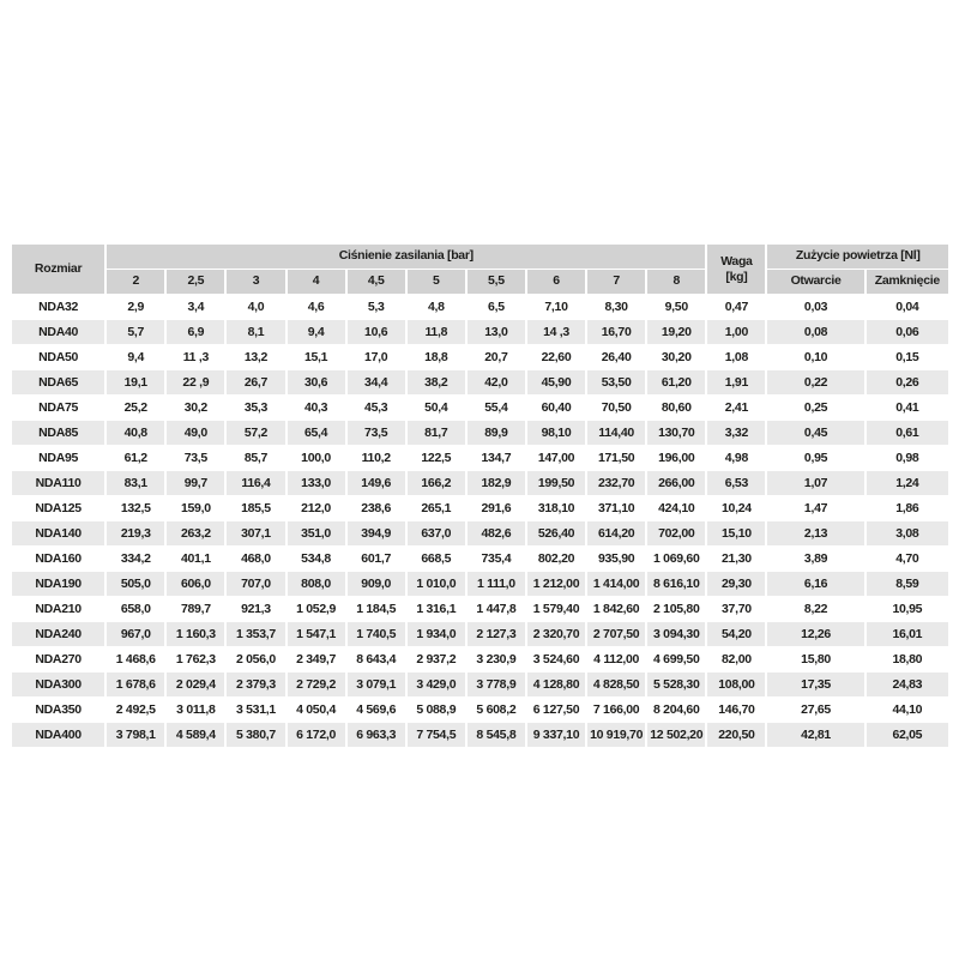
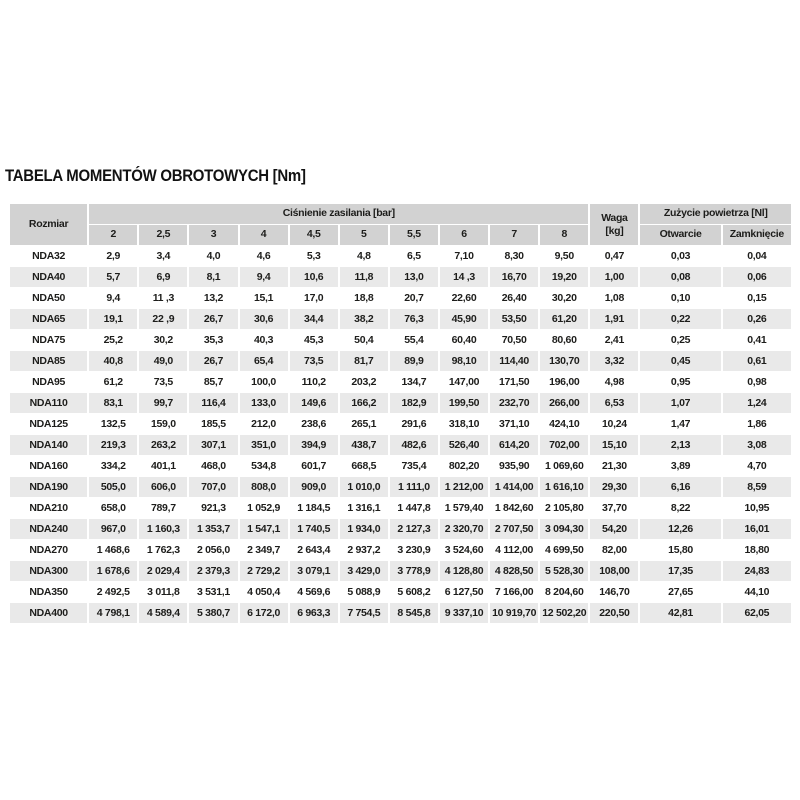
+ TABELA MOMENTÓW OBROTOWYCH [Nm]
  Rozmiar	Ciśnienie zasilania [bar]	Waga [kg]	Zużycie powietrza [Nl]
  2	2,5	3	4	4,5	5	5,5	6	7	8	Otwarcie	Zamknięcie
  NDA32	2,9	3,4	4,0	4,6	5,3	4,8	6,5	7,10	8,30	9,50	0,47	0,03	0,04
  NDA40	5,7	6,9	8,1	9,4	10,6	11,8	13,0	14 ,3	16,70	19,20	1,00	0,08	0,06
  NDA50	9,4	11 ,3	13,2	15,1	17,0	18,8	20,7	22,60	26,40	30,20	1,08	0,10	0,15
- NDA65	19,1	22 ,9	26,7	30,6	34,4	38,2	42,0	45,90	53,50	61,20	1,91	0,22	0,26
+ NDA65	19,1	22 ,9	26,7	30,6	34,4	38,2	76,3	45,90	53,50	61,20	1,91	0,22	0,26
  NDA75	25,2	30,2	35,3	40,3	45,3	50,4	55,4	60,40	70,50	80,60	2,41	0,25	0,41
- NDA85	40,8	49,0	57,2	65,4	73,5	81,7	89,9	98,10	114,40	130,70	3,32	0,45	0,61
+ NDA85	40,8	49,0	26,7	65,4	73,5	81,7	89,9	98,10	114,40	130,70	3,32	0,45	0,61
- NDA95	61,2	73,5	85,7	100,0	110,2	122,5	134,7	147,00	171,50	196,00	4,98	0,95	0,98
+ NDA95	61,2	73,5	85,7	100,0	110,2	203,2	134,7	147,00	171,50	196,00	4,98	0,95	0,98
  NDA110	83,1	99,7	116,4	133,0	149,6	166,2	182,9	199,50	232,70	266,00	6,53	1,07	1,24
  NDA125	132,5	159,0	185,5	212,0	238,6	265,1	291,6	318,10	371,10	424,10	10,24	1,47	1,86
- NDA140	219,3	263,2	307,1	351,0	394,9	637,0	482,6	526,40	614,20	702,00	15,10	2,13	3,08
+ NDA140	219,3	263,2	307,1	351,0	394,9	438,7	482,6	526,40	614,20	702,00	15,10	2,13	3,08
  NDA160	334,2	401,1	468,0	534,8	601,7	668,5	735,4	802,20	935,90	1 069,60	21,30	3,89	4,70
- NDA190	505,0	606,0	707,0	808,0	909,0	1 010,0	1 111,0	1 212,00	1 414,00	8 616,10	29,30	6,16	8,59
+ NDA190	505,0	606,0	707,0	808,0	909,0	1 010,0	1 111,0	1 212,00	1 414,00	1 616,10	29,30	6,16	8,59
  NDA210	658,0	789,7	921,3	1 052,9	1 184,5	1 316,1	1 447,8	1 579,40	1 842,60	2 105,80	37,70	8,22	10,95
  NDA240	967,0	1 160,3	1 353,7	1 547,1	1 740,5	1 934,0	2 127,3	2 320,70	2 707,50	3 094,30	54,20	12,26	16,01
- NDA270	1 468,6	1 762,3	2 056,0	2 349,7	8 643,4	2 937,2	3 230,9	3 524,60	4 112,00	4 699,50	82,00	15,80	18,80
+ NDA270	1 468,6	1 762,3	2 056,0	2 349,7	2 643,4	2 937,2	3 230,9	3 524,60	4 112,00	4 699,50	82,00	15,80	18,80
  NDA300	1 678,6	2 029,4	2 379,3	2 729,2	3 079,1	3 429,0	3 778,9	4 128,80	4 828,50	5 528,30	108,00	17,35	24,83
  NDA350	2 492,5	3 011,8	3 531,1	4 050,4	4 569,6	5 088,9	5 608,2	6 127,50	7 166,00	8 204,60	146,70	27,65	44,10
- NDA400	3 798,1	4 589,4	5 380,7	6 172,0	6 963,3	7 754,5	8 545,8	9 337,10	10 919,70	12 502,20	220,50	42,81	62,05
+ NDA400	4 798,1	4 589,4	5 380,7	6 172,0	6 963,3	7 754,5	8 545,8	9 337,10	10 919,70	12 502,20	220,50	42,81	62,05
